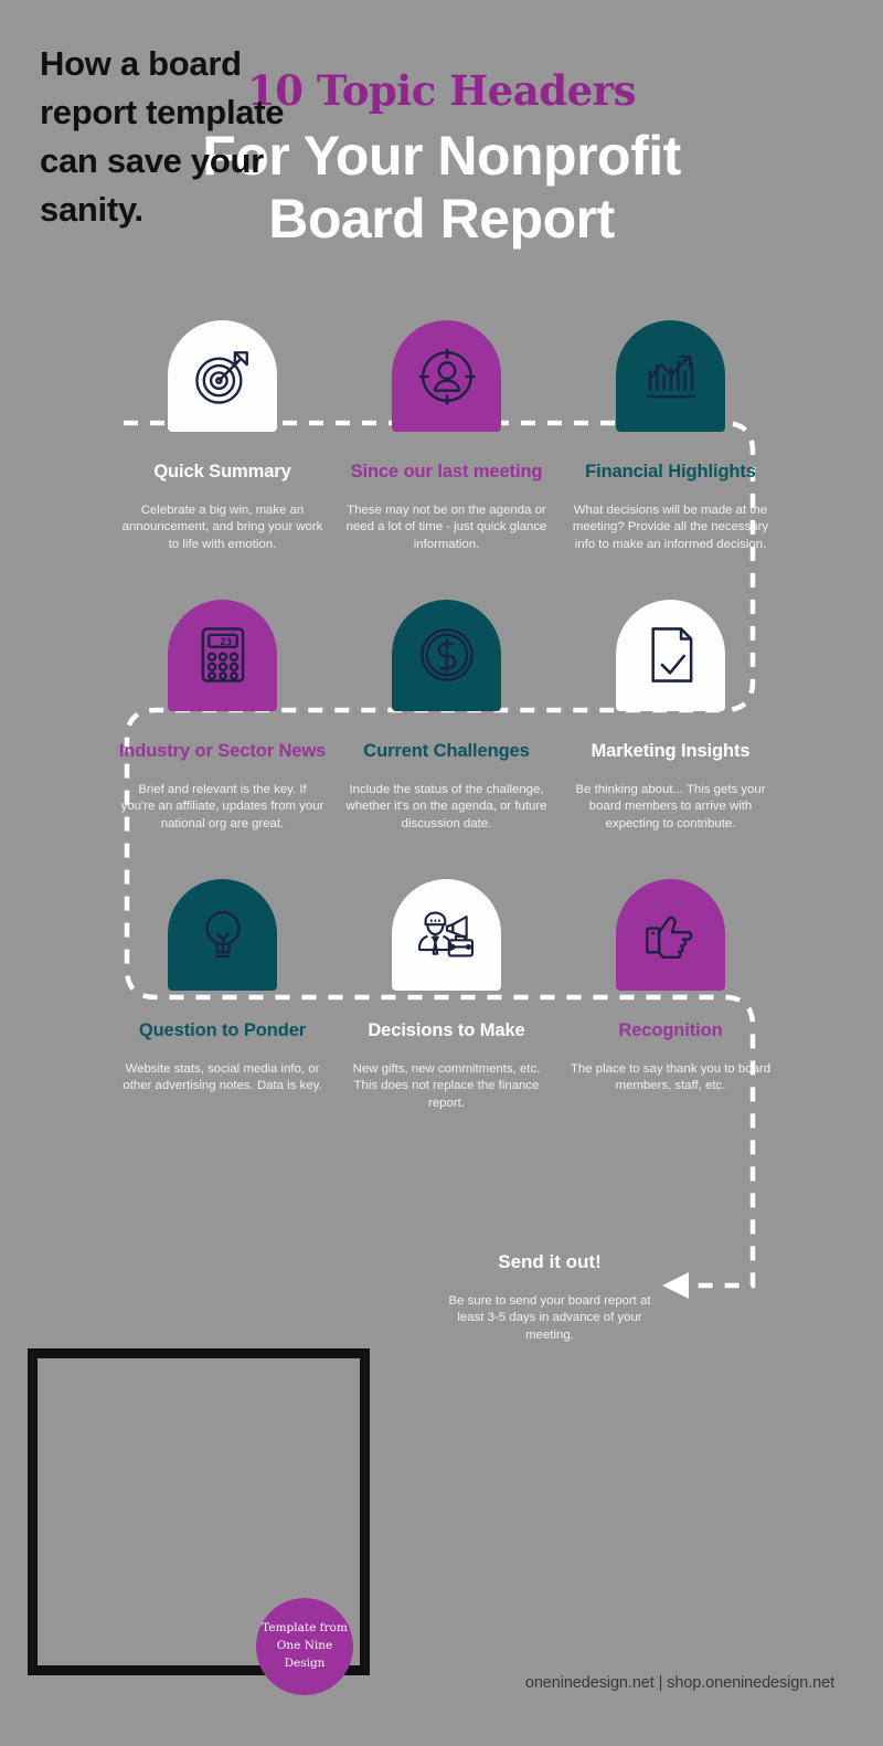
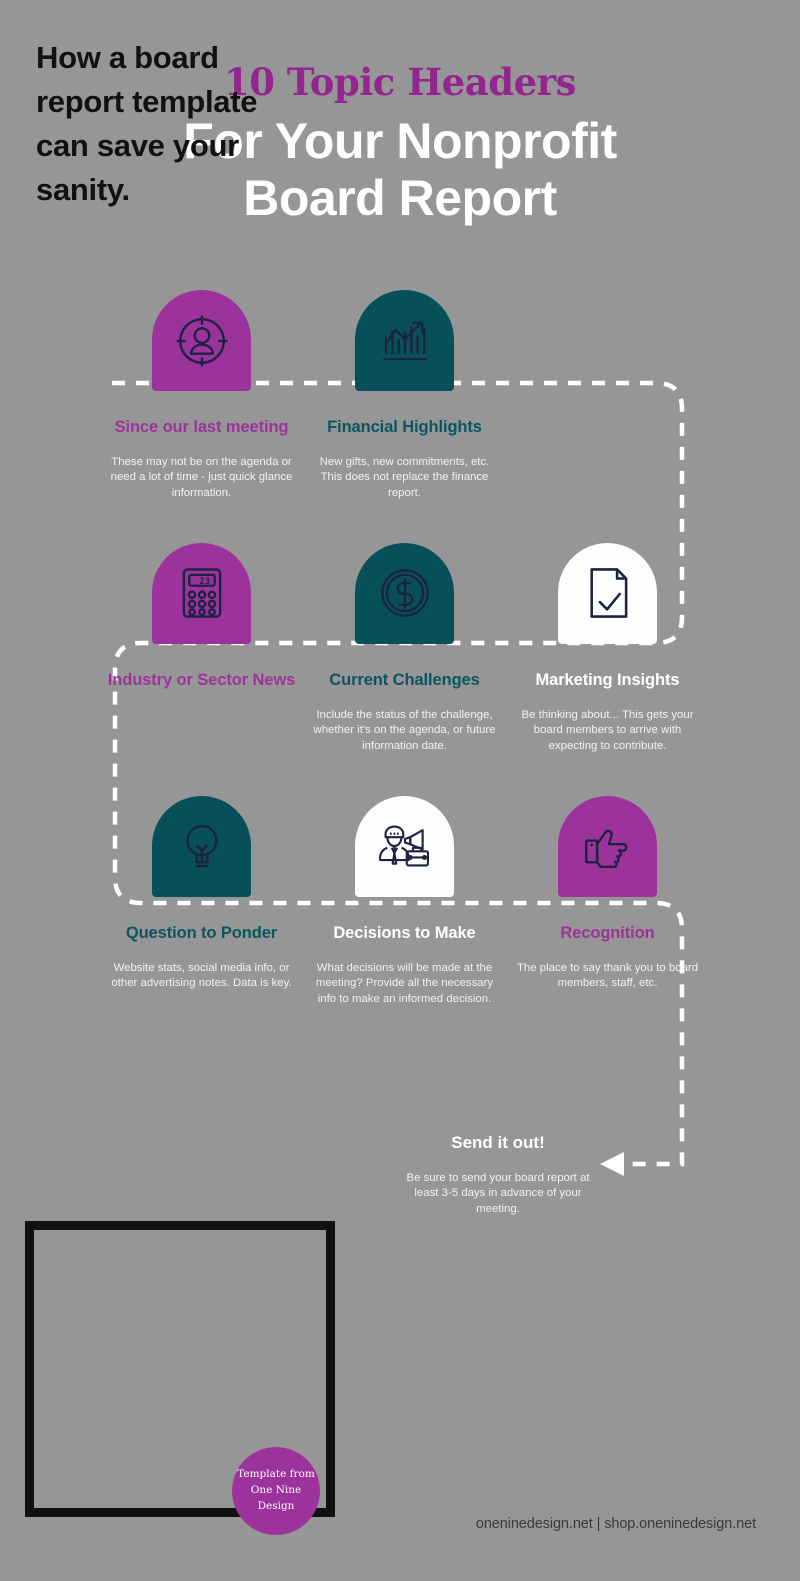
  10 Topic Headers
  For Your Nonprofit
  Board Report
- Quick Summary
- Celebrate a big win, make an announcement, and bring your work to life with emotion.
  Since our last meeting
  These may not be on the agenda or need a lot of time - just quick glance information.
  Financial Highlights
- What decisions will be made at the meeting? Provide all the necessary info to make an informed decision.
+ New gifts, new commitments, etc. This does not replace the finance report.
  23
  Industry or Sector News
- Brief and relevant is the key. If you're an affiliate, updates from your national org are great.
  Current Challenges
- Include the status of the challenge, whether it's on the agenda, or future discussion date.
+ Include the status of the challenge, whether it's on the agenda, or future information date.
  Marketing Insights
  Be thinking about... This gets your board members to arrive with expecting to contribute.
  Question to Ponder
  Website stats, social media info, or other advertising notes. Data is key.
  Decisions to Make
- New gifts, new commitments, etc. This does not replace the finance report.
+ What decisions will be made at the meeting? Provide all the necessary info to make an informed decision.
  Recognition
  The place to say thank you to board members, staff, etc.
  Send it out!
  Be sure to send your board report at least 3-5 days in advance of your meeting.
  How a board report template can save your sanity.
  Template from
  One Nine
  Design
  oneninedesign.net | shop.oneninedesign.net
